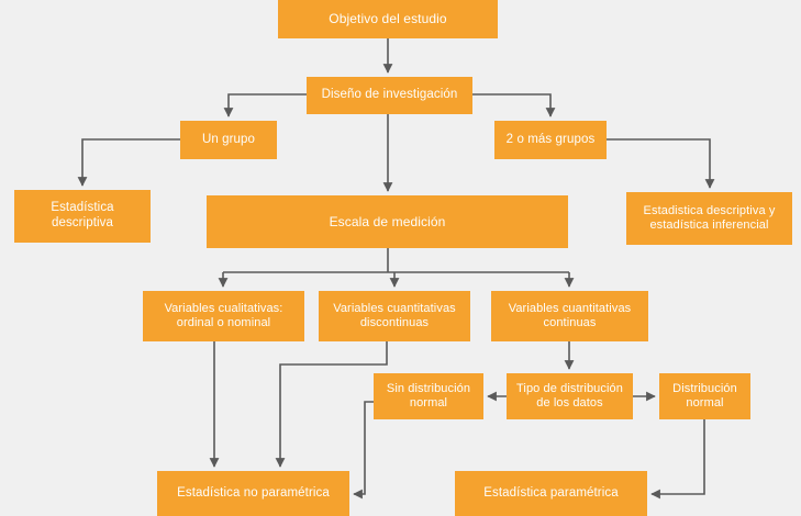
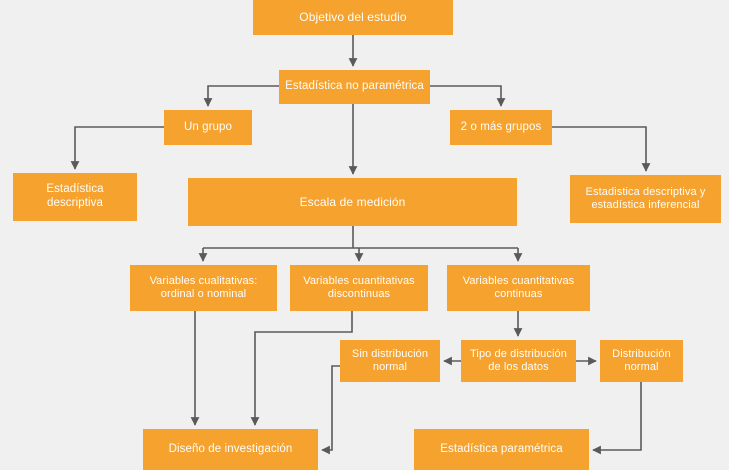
  Objetivo del estudio
- Diseño de investigación
+ Estadística no paramétrica
  Un grupo
  2 o más grupos
  Estadística
  descriptiva
  Escala de medición
  Estadistica descriptiva y
  estadística inferencial
  Variables cualitativas:
  ordinal o nominal
  Variables cuantitativas
  discontinuas
  Variables cuantitativas
  continuas
  Sin distribución
  normal
  Tipo de distribución
  de los datos
  Distribución
  normal
- Estadística no paramétrica
+ Diseño de investigación
  Estadística paramétrica
